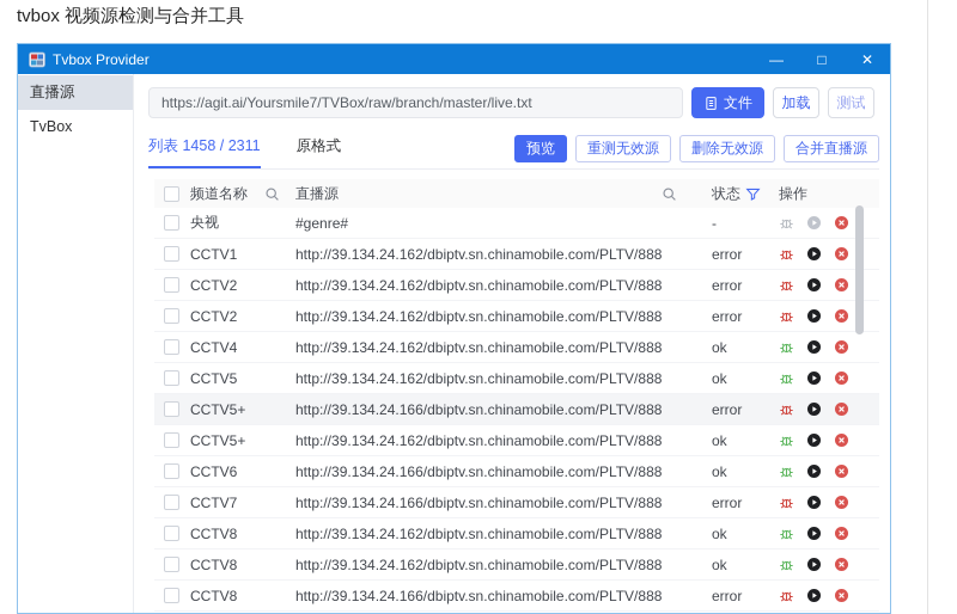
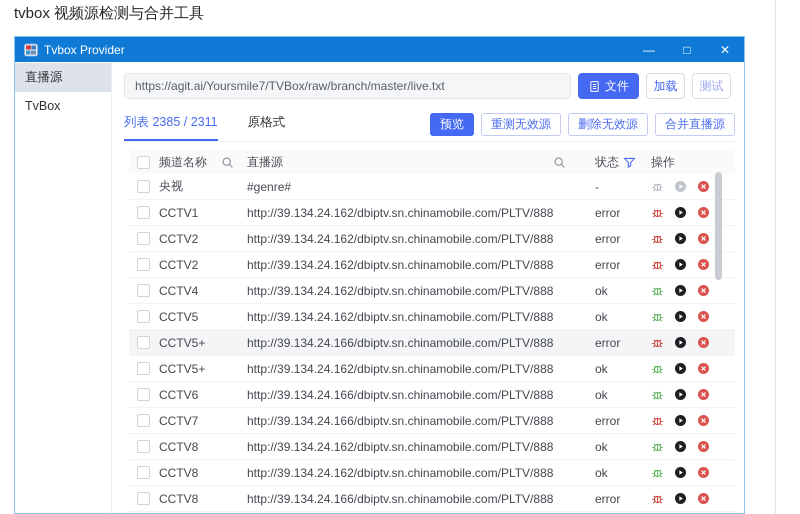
  tvbox 视频源检测与合并工具
  Tvbox Provider
  —
  □
  ✕
  直播源
  TvBox
  https://agit.ai/Yoursmile7/TVBox/raw/branch/master/live.txt
  文件
  加载
  测试
- 列表 1458 / 2311
+ 列表 2385 / 2311
  原格式
  预览
  重测无效源
  删除无效源
  合并直播源
  频道名称
  直播源
  状态
  操作
  央视
  #genre#
  -
  CCTV1
  http://39.134.24.162/dbiptv.sn.chinamobile.com/PLTV/888
  error
  CCTV2
  http://39.134.24.162/dbiptv.sn.chinamobile.com/PLTV/888
  error
  CCTV2
  http://39.134.24.162/dbiptv.sn.chinamobile.com/PLTV/888
  error
  CCTV4
  http://39.134.24.162/dbiptv.sn.chinamobile.com/PLTV/888
  ok
  CCTV5
  http://39.134.24.162/dbiptv.sn.chinamobile.com/PLTV/888
  ok
  CCTV5+
  http://39.134.24.166/dbiptv.sn.chinamobile.com/PLTV/888
  error
  CCTV5+
  http://39.134.24.162/dbiptv.sn.chinamobile.com/PLTV/888
  ok
  CCTV6
  http://39.134.24.166/dbiptv.sn.chinamobile.com/PLTV/888
  ok
  CCTV7
  http://39.134.24.166/dbiptv.sn.chinamobile.com/PLTV/888
  error
  CCTV8
  http://39.134.24.162/dbiptv.sn.chinamobile.com/PLTV/888
  ok
  CCTV8
  http://39.134.24.162/dbiptv.sn.chinamobile.com/PLTV/888
  ok
  CCTV8
  http://39.134.24.166/dbiptv.sn.chinamobile.com/PLTV/888
  error
